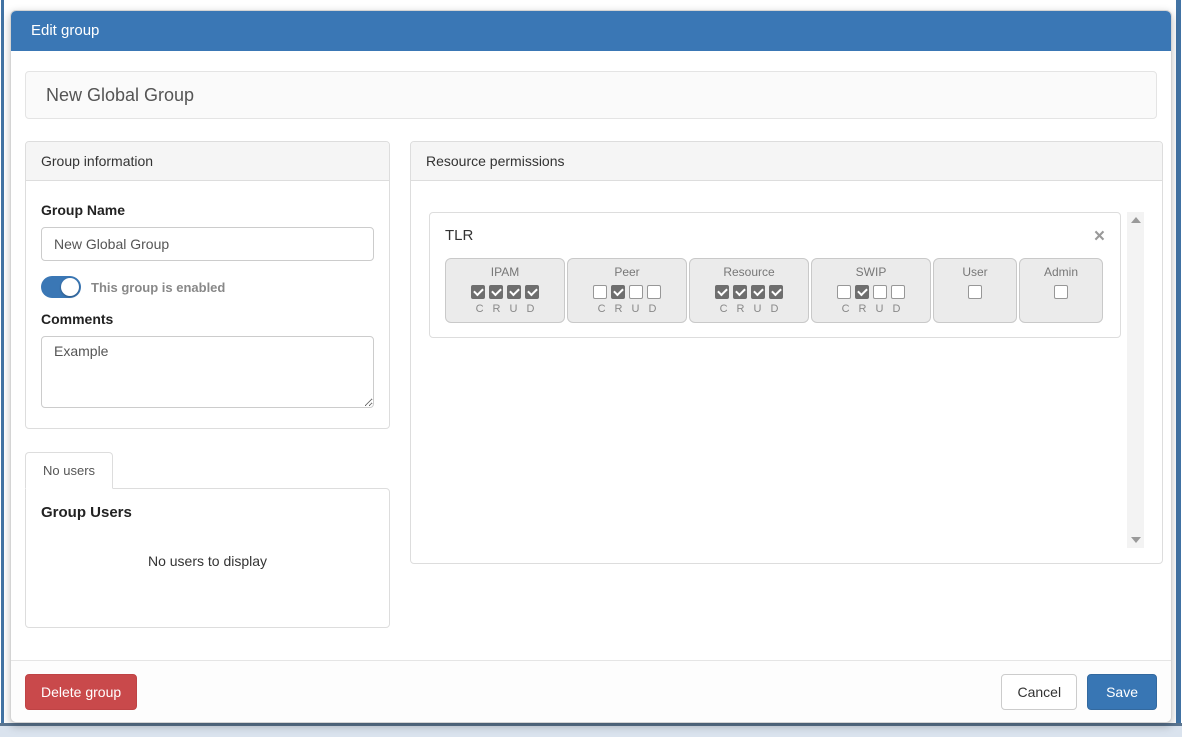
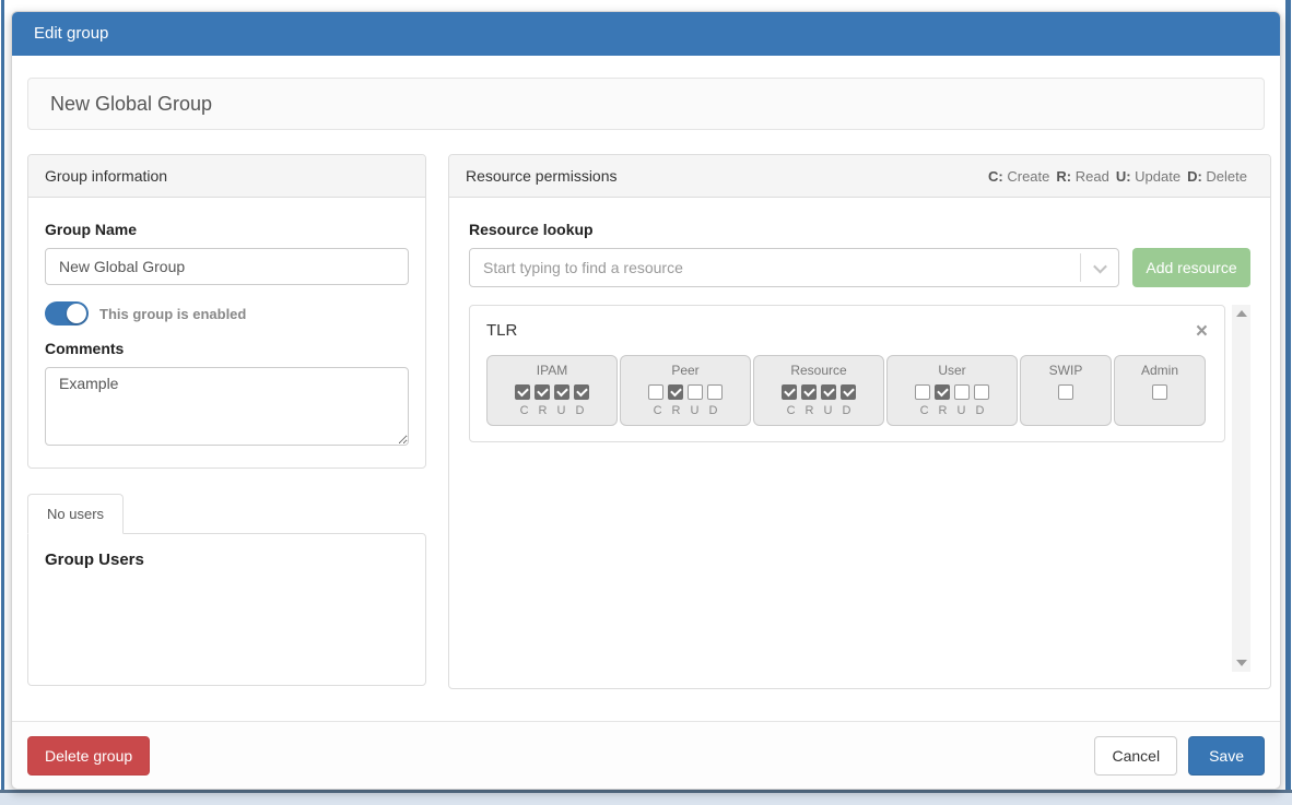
  Edit group
  New Global Group
  Group information
  Group Name
  New Global Group
  This group is enabled
  Comments
  Example
  No users
  Group Users
- No users to display
  Resource permissions
+ C: Create R: Read U: Update D: Delete
+ Resource lookup
+ Start typing to find a resource
+ Add resource
  TLR
  ×
  IPAM
  C
  R
  U
  D
  Peer
  C
  R
  U
  D
  Resource
  C
  R
  U
  D
- SWIP
+ User
  C
  R
  U
  D
- User
+ SWIP
  Admin
  Delete group
  Cancel
  Save
